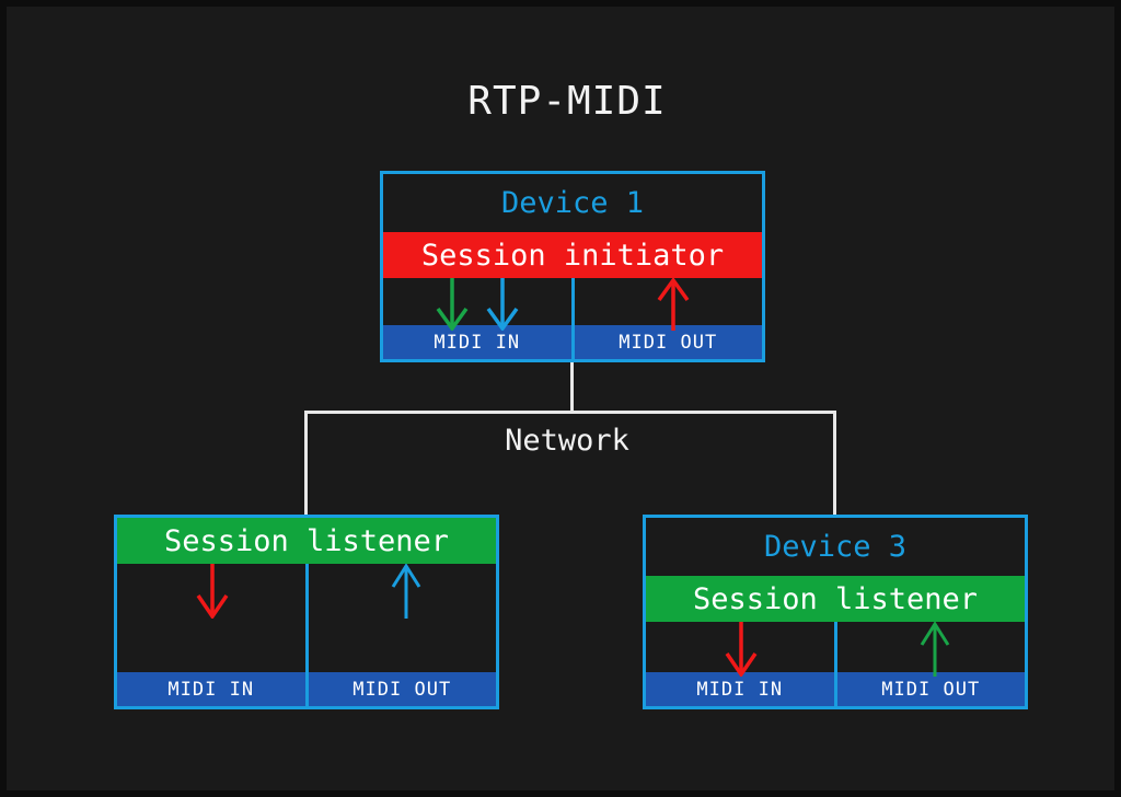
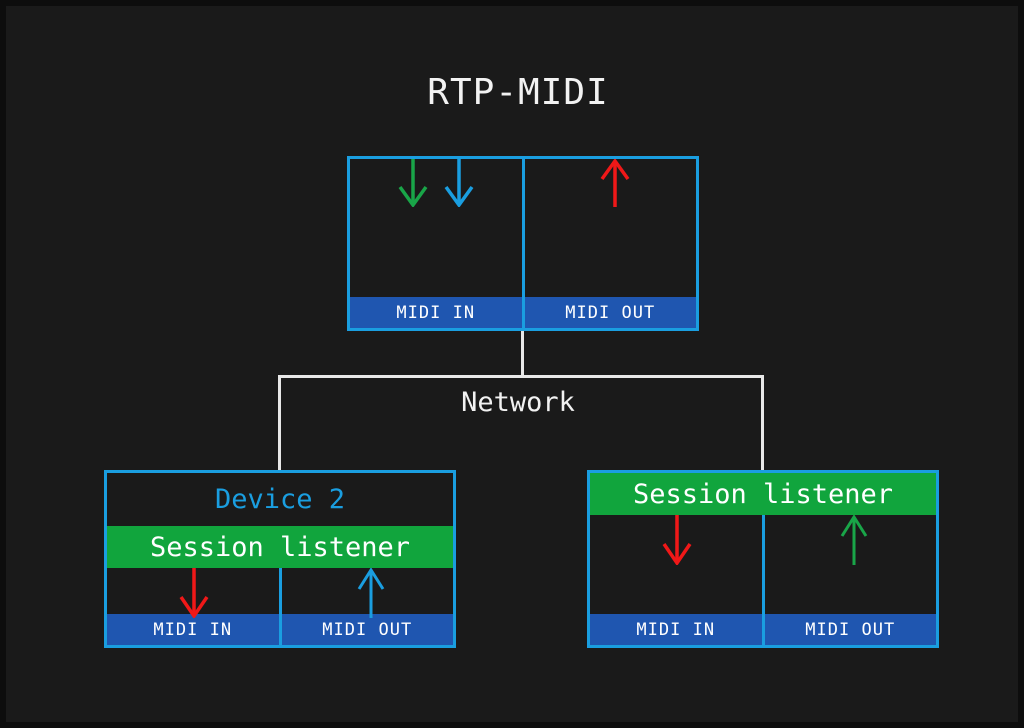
  RTP-MIDI
  Network
- Device 1
- Session initiator
  MIDI IN
  MIDI OUT
+ Device 2
  Session listener
  MIDI IN
  MIDI OUT
- Device 3
  Session listener
  MIDI IN
  MIDI OUT
